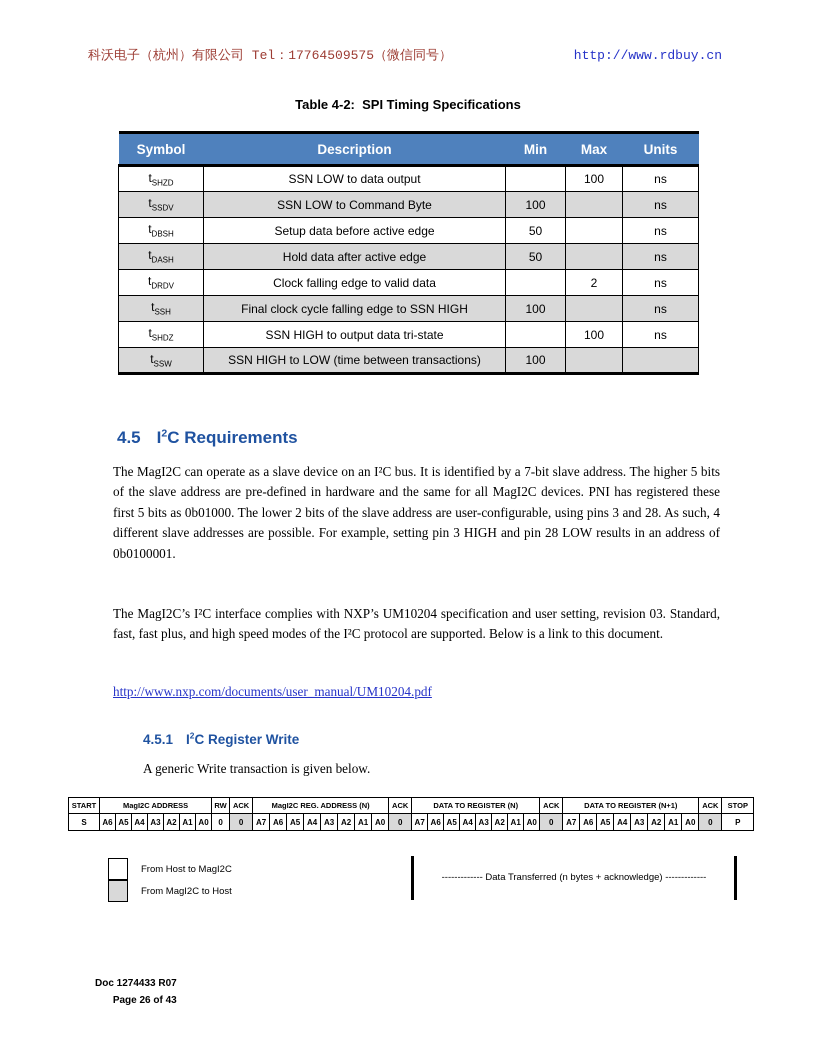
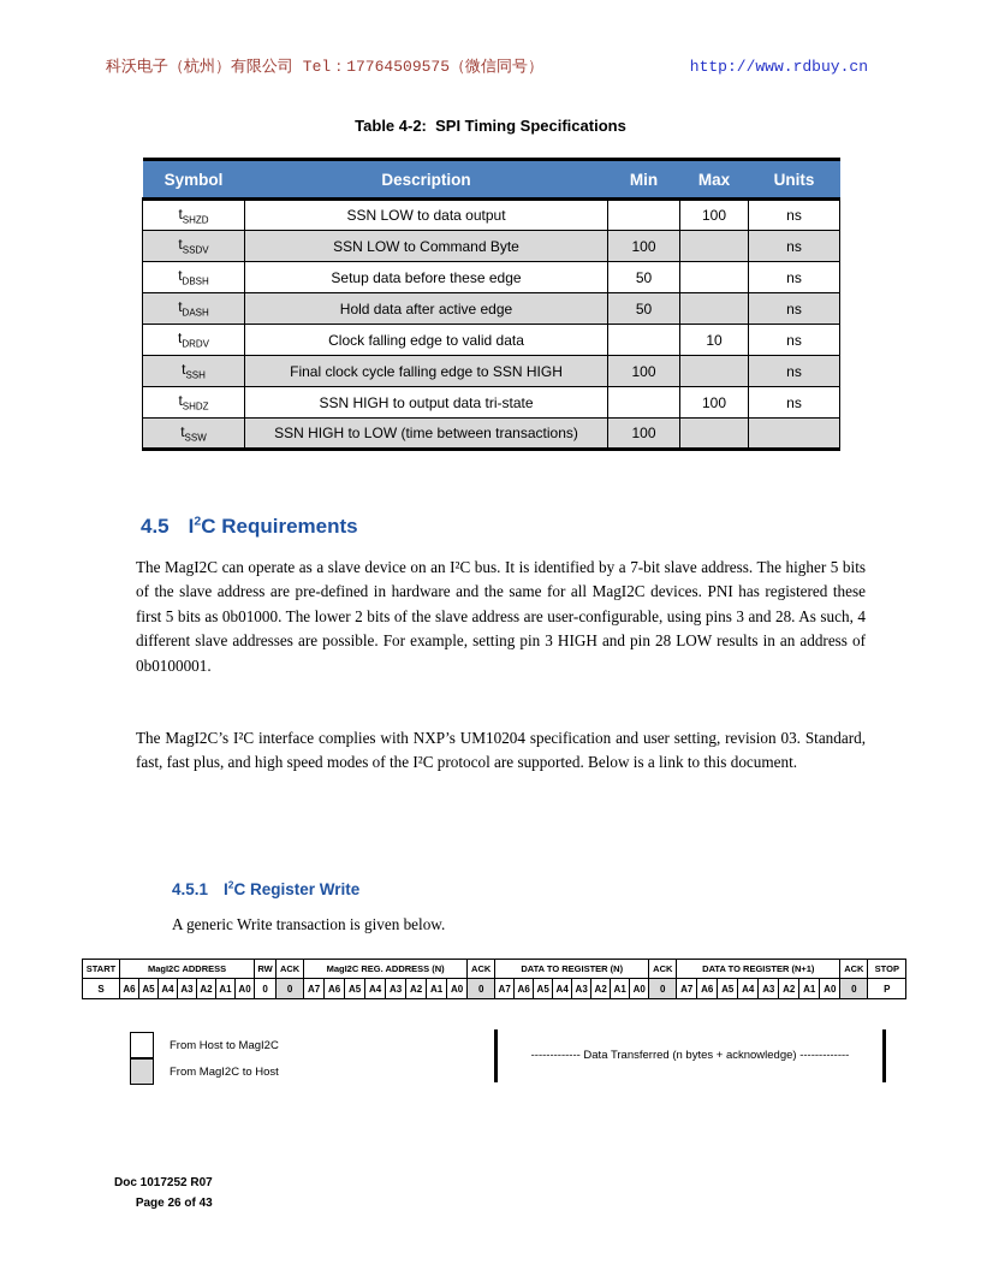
  科沃电子（杭州）有限公司 Tel：17764509575（微信同号）
  http://www.rdbuy.cn
  Table 4-2: SPI Timing Specifications
  Symbol	Description	Min	Max	Units
  tSHZD	SSN LOW to data output		100	ns
  tSSDV	SSN LOW to Command Byte	100		ns
- tDBSH	Setup data before active edge	50		ns
+ tDBSH	Setup data before these edge	50		ns
  tDASH	Hold data after active edge	50		ns
- tDRDV	Clock falling edge to valid data		2	ns
+ tDRDV	Clock falling edge to valid data		10	ns
  tSSH	Final clock cycle falling edge to SSN HIGH	100		ns
  tSHDZ	SSN HIGH to output data tri-state		100	ns
  tSSW	SSN HIGH to LOW (time between transactions)	100
  4.5 I2C Requirements
  The MagI2C can operate as a slave device on an I²C bus. It is identified by a 7-bit slave address. The higher 5 bits of the slave address are pre-defined in hardware and the same for all MagI2C devices. PNI has registered these first 5 bits as 0b01000. The lower 2 bits of the slave address are user-configurable, using pins 3 and 28. As such, 4 different slave addresses are possible. For example, setting pin 3 HIGH and pin 28 LOW results in an address of 0b0100001.
  The MagI2C’s I²C interface complies with NXP’s UM10204 specification and user setting, revision 03. Standard, fast, fast plus, and high speed modes of the I²C protocol are supported. Below is a link to this document.
- http://www.nxp.com/documents/user_manual/UM10204.pdf
  4.5.1 I2C Register Write
  A generic Write transaction is given below.
  START	MagI2C ADDRESS	RW	ACK	MagI2C REG. ADDRESS (N)	ACK	DATA TO REGISTER (N)	ACK	DATA TO REGISTER (N+1)	ACK	STOP
  S	A6	A5	A4	A3	A2	A1	A0	0	0	A7	A6	A5	A4	A3	A2	A1	A0	0	A7	A6	A5	A4	A3	A2	A1	A0	0	A7	A6	A5	A4	A3	A2	A1	A0	0	P
  From Host to MagI2C
  From MagI2C to Host
  ------------- Data Transferred (n bytes + acknowledge) -------------
- Doc 1274433 R07
+ Doc 1017252 R07
  Page 26 of 43
